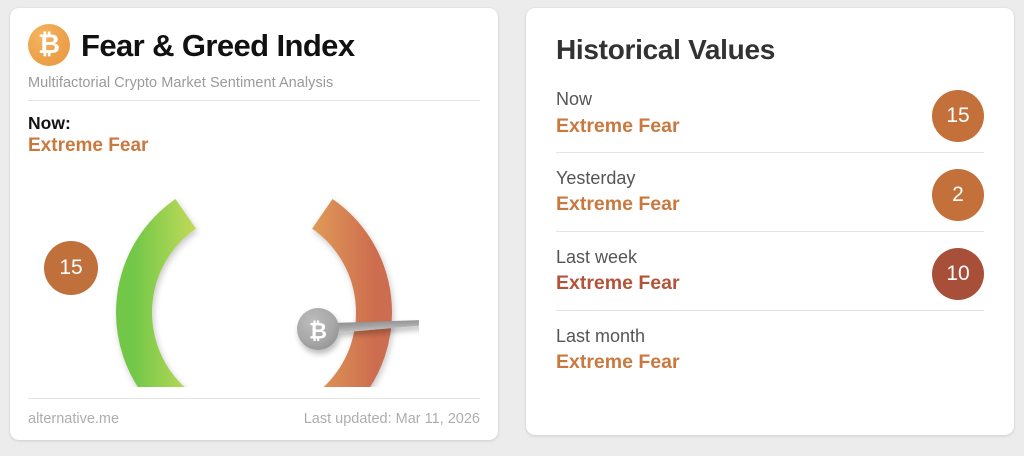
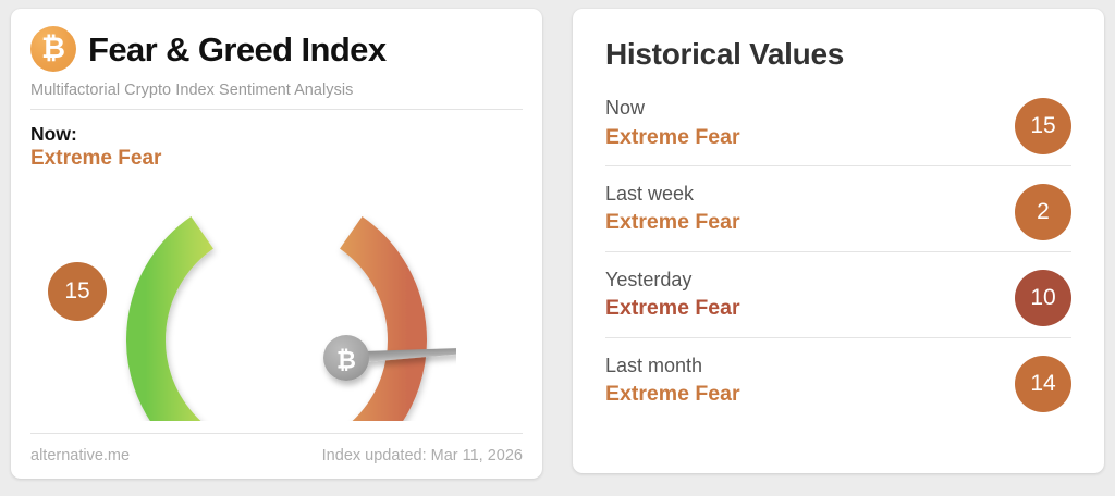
  ₿
  Fear & Greed Index
- Multifactorial Crypto Market Sentiment Analysis
+ Multifactorial Crypto Index Sentiment Analysis
  Now:
  Extreme Fear
  ₿
  15
  alternative.me
- Last updated: Mar 11, 2026
+ Index updated: Mar 11, 2026
  Historical Values
  Now
  Extreme Fear
  15
- Yesterday
+ Last week
  Extreme Fear
  2
- Last week
+ Yesterday
  Extreme Fear
  10
  Last month
  Extreme Fear
+ 14
